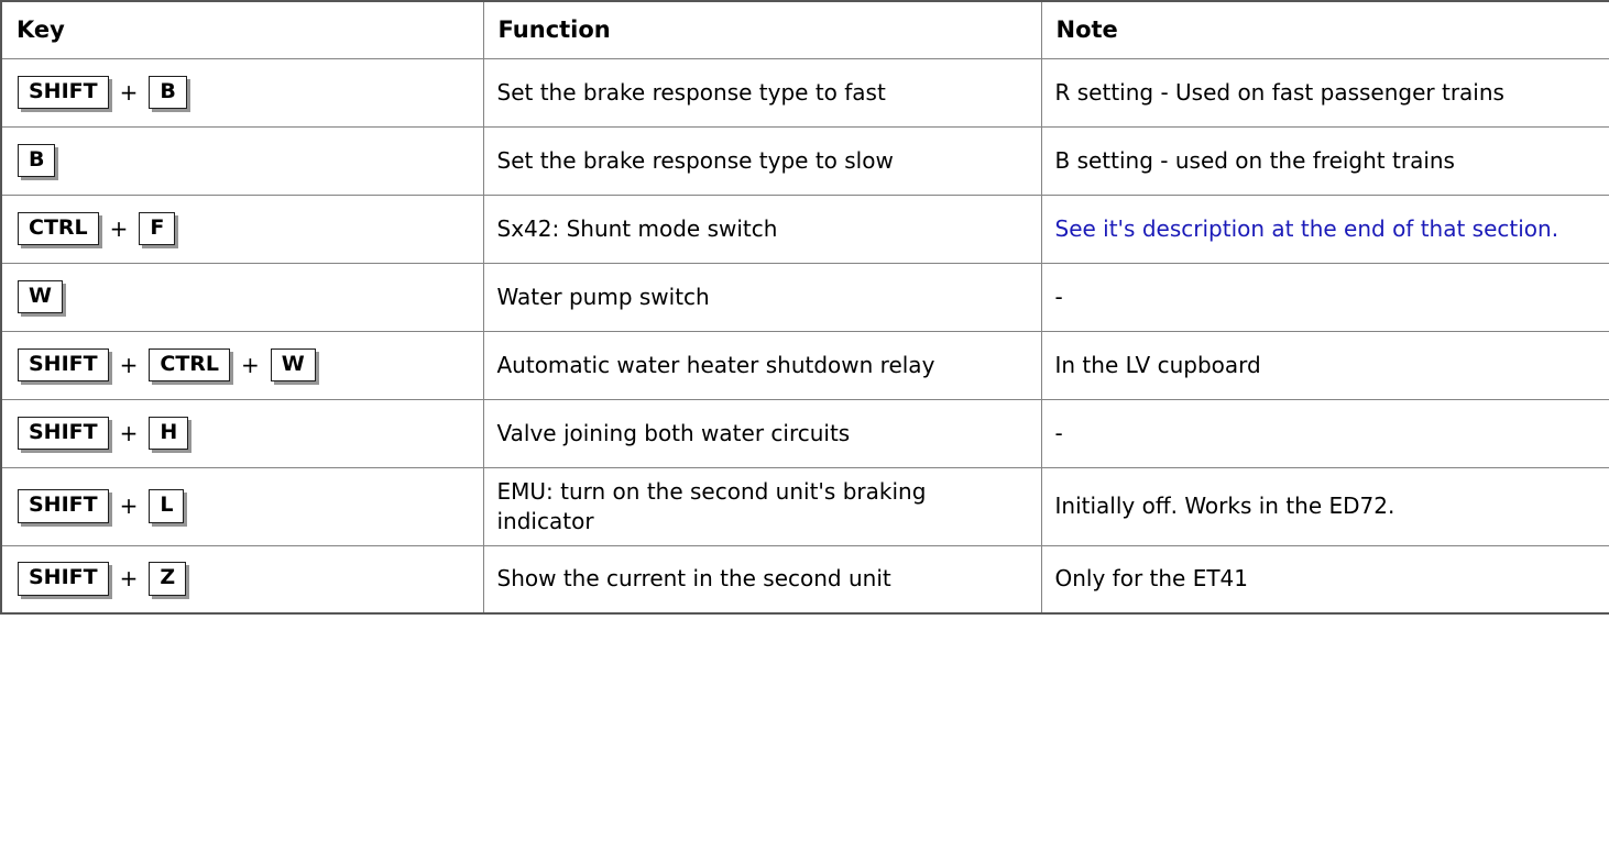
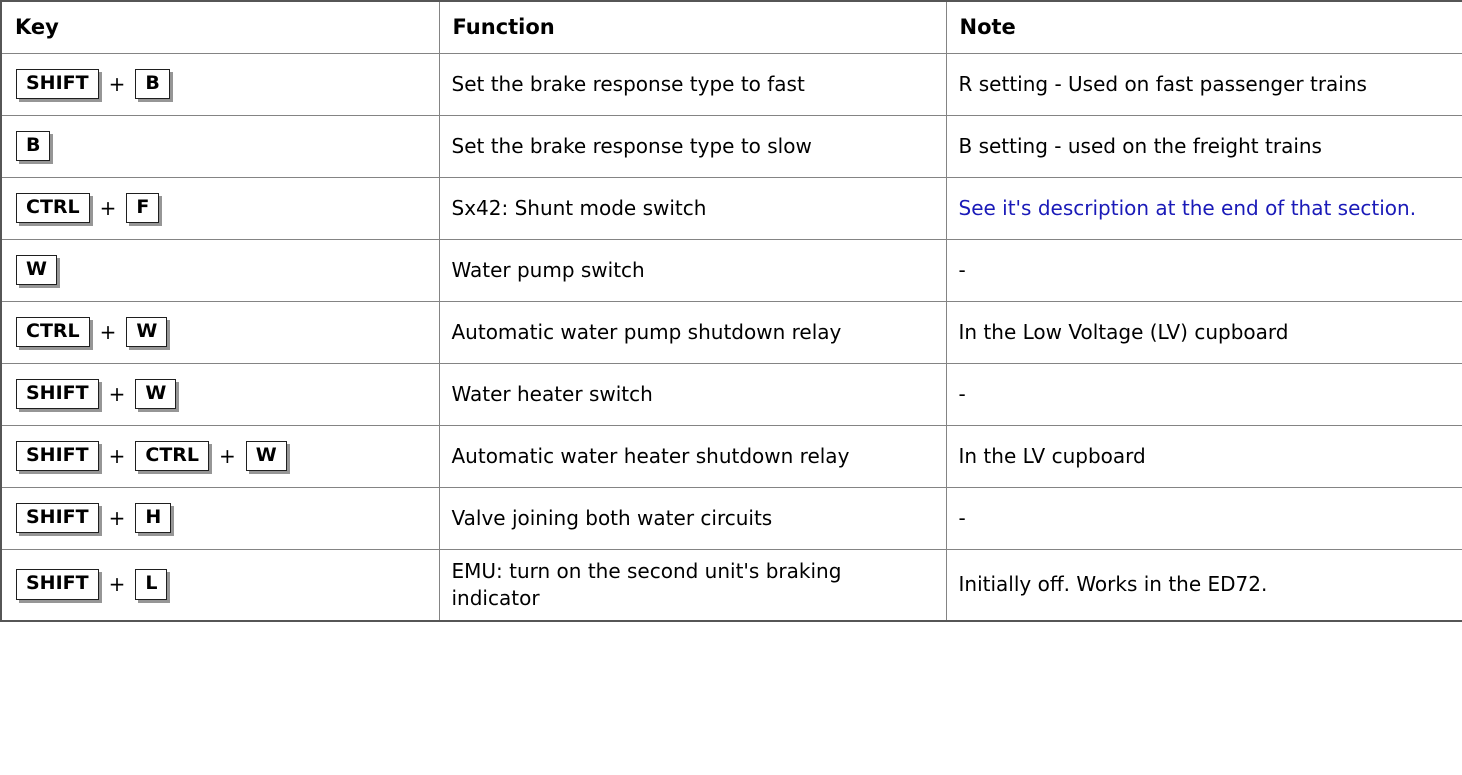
  Key	Function	Note
  SHIFT + B	Set the brake response type to fast	R setting - Used on fast passenger trains
  B	Set the brake response type to slow	B setting - used on the freight trains
  CTRL + F	Sx42: Shunt mode switch	See it's description at the end of that section.
  W	Water pump switch	-
+ CTRL + W	Automatic water pump shutdown relay	In the Low Voltage (LV) cupboard
+ SHIFT + W	Water heater switch	-
  SHIFT + CTRL + W	Automatic water heater shutdown relay	In the LV cupboard
  SHIFT + H	Valve joining both water circuits	-
  SHIFT + L	EMU: turn on the second unit's braking indicator	Initially off. Works in the ED72.
- SHIFT + Z	Show the current in the second unit	Only for the ET41
